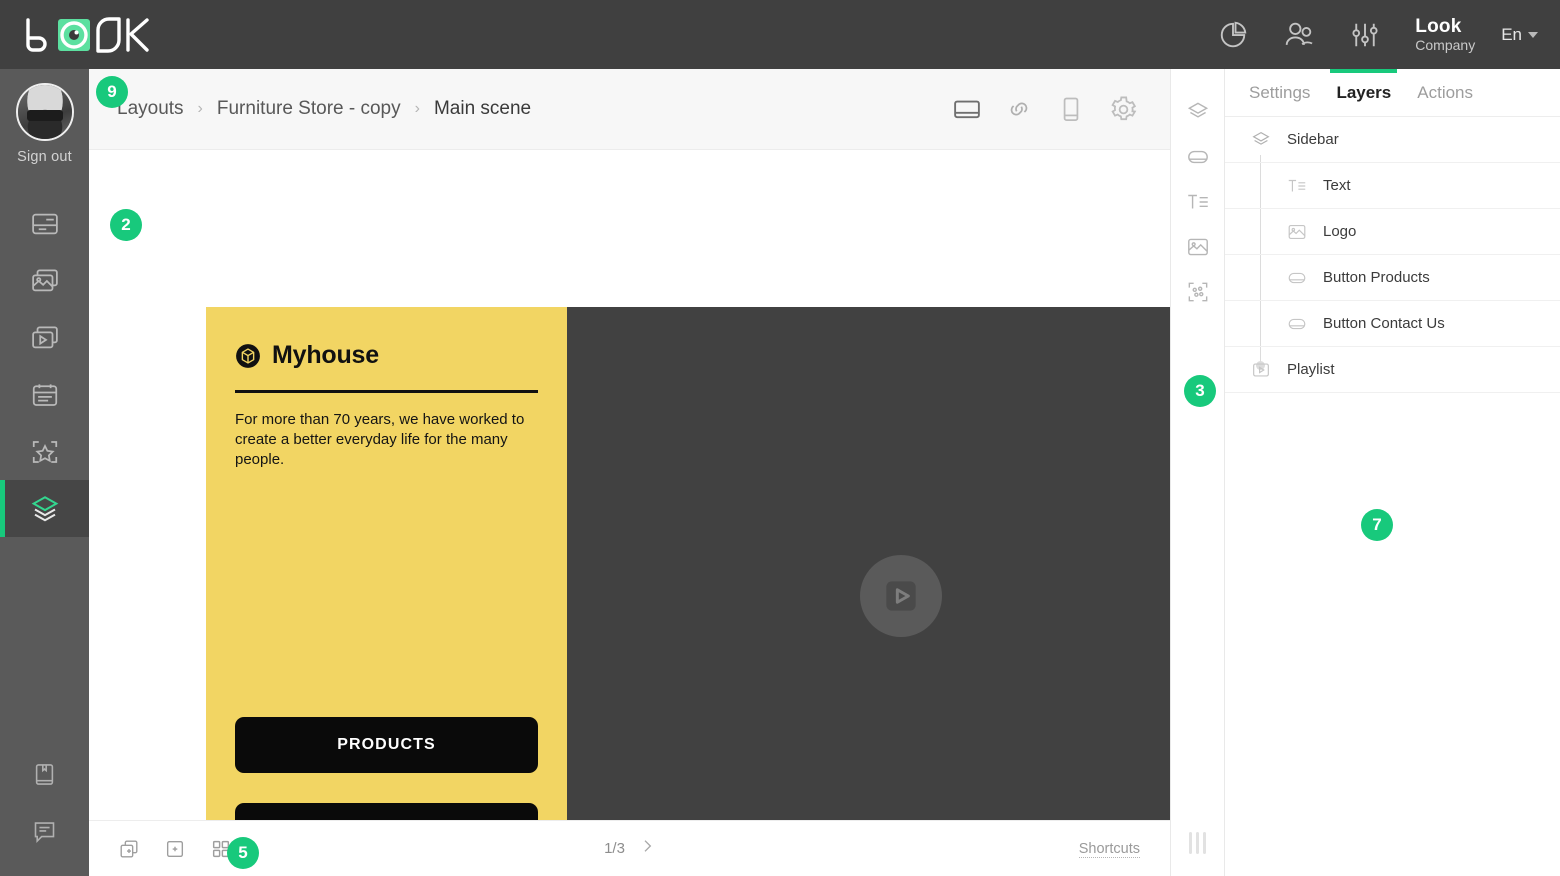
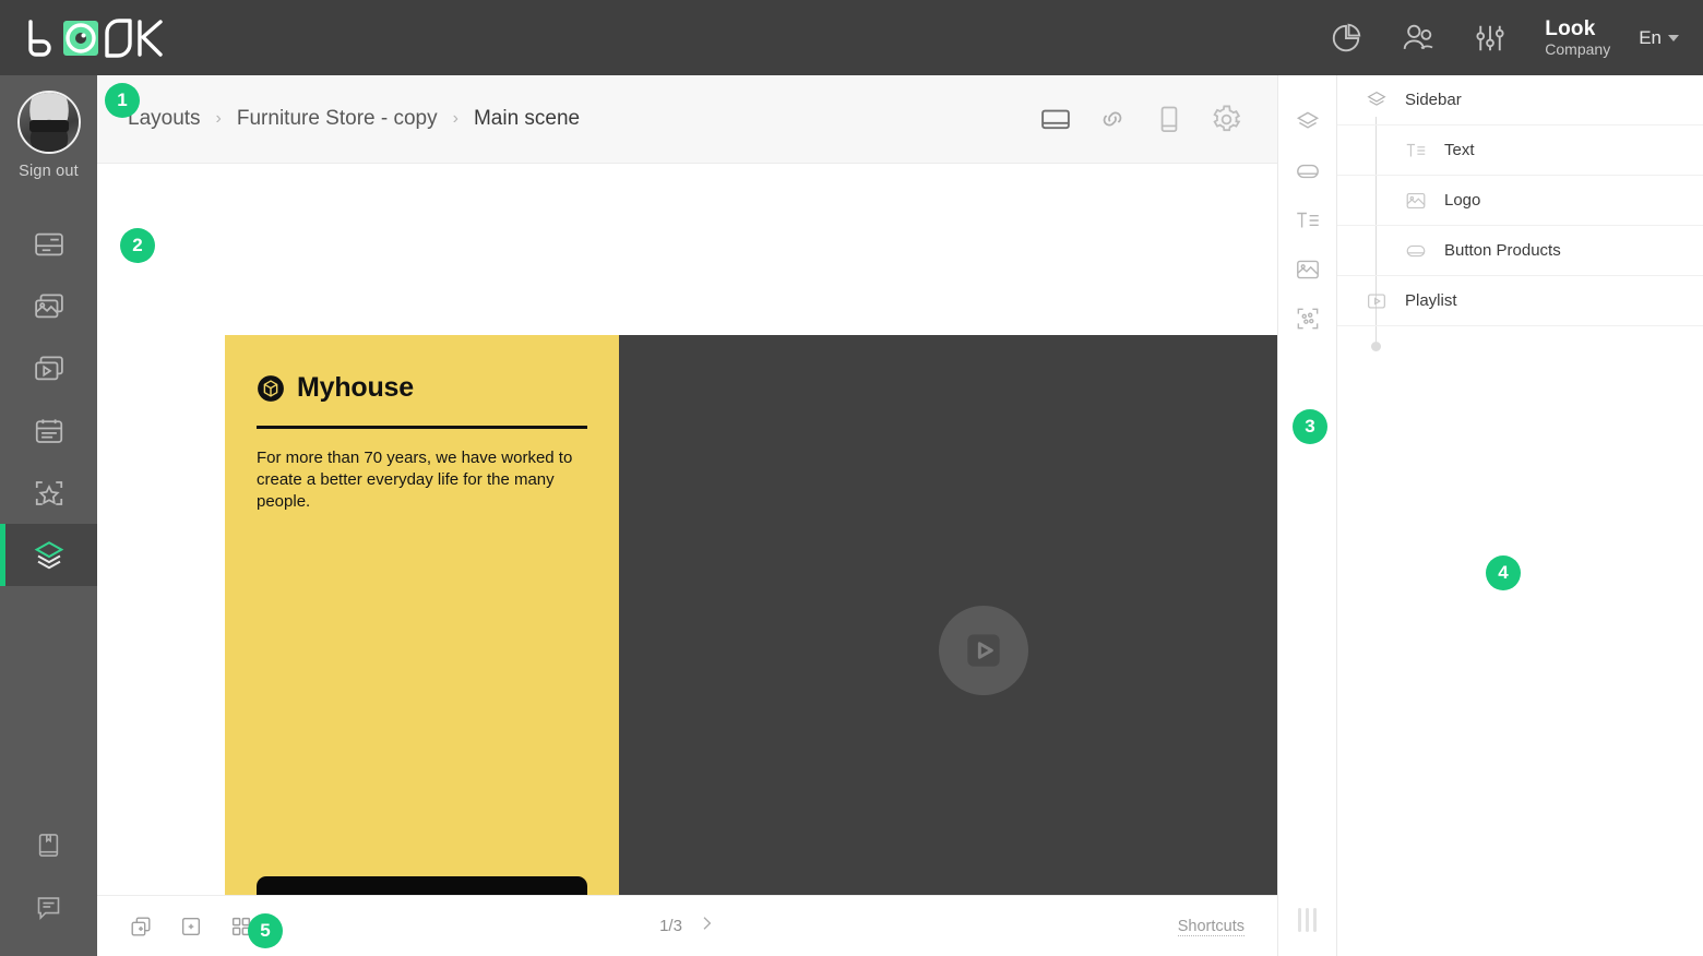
  Look
  Company
  En
  Sign out
  Layouts
  ›
  Furniture Store - copy
  ›
  Main scene
  Myhouse
  For more than 70 years, we have worked to create a better everyday life for the many people.
- PRODUCTS
  1/3
  Shortcuts
- Settings
- Layers
- Actions
  Sidebar
  Text
  Logo
  Button Products
- Button Contact Us
  Playlist
- 9
+ 1
  2
  3
- 7
+ 4
  5
